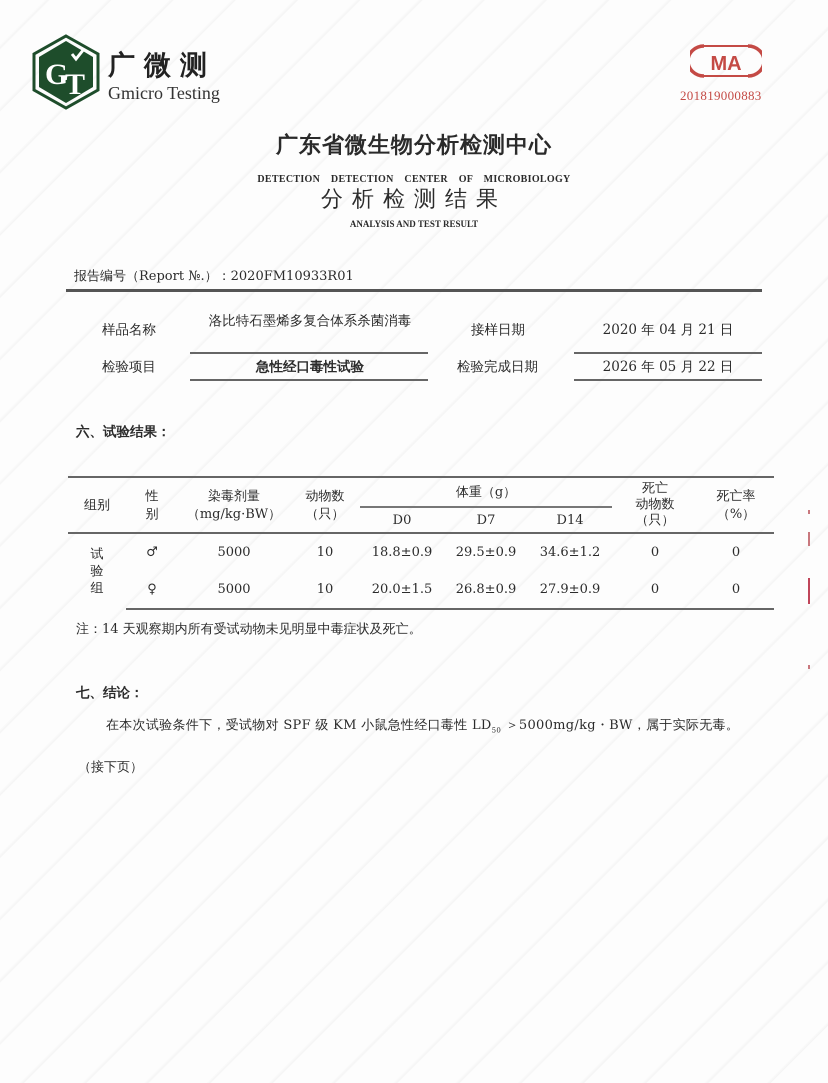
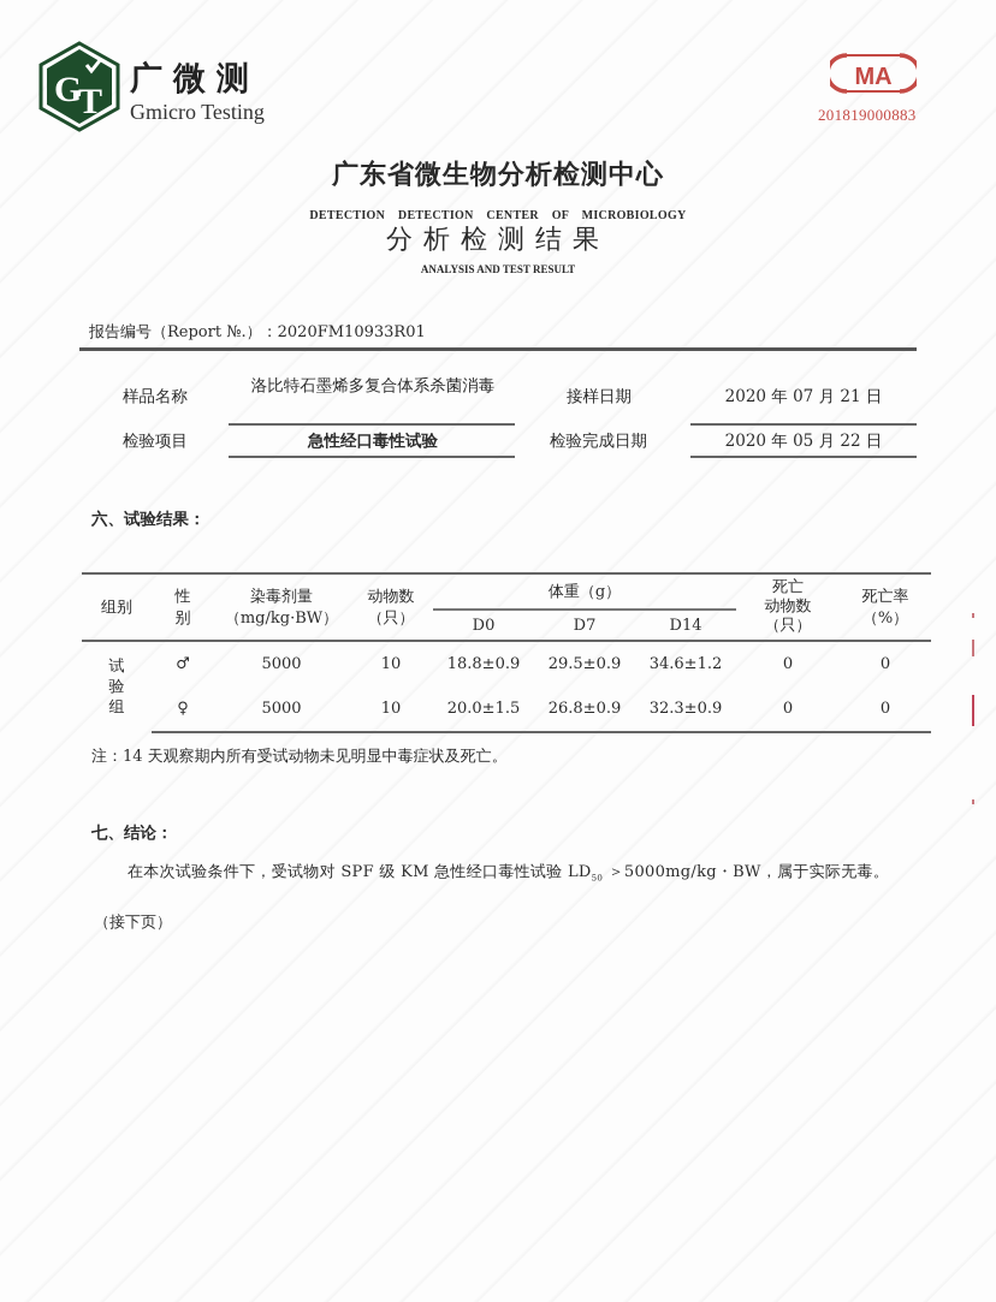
  G
  T
  广微测
  Gmicro Testing
  MA
  201819000883
  广东省微生物分析检测中心
  DETECTION DETECTION CENTER OF MICROBIOLOGY
  分析检测结果
  ANALYSIS AND TEST RESULT
  报告编号（Report №.）：2020FM10933R01
  样品名称
  洛比特石墨烯多复合体系杀菌消毒
  检验项目
  急性经口毒性试验
  接样日期
- 2020 年 04 月 21 日
+ 2020 年 07 月 21 日
  检验完成日期
- 2026 年 05 月 22 日
+ 2020 年 05 月 22 日
  六、试验结果：
  组别	性 别	染毒剂量 （mg/kg·BW）	动物数 （只）	体重（g）	死亡 动物数 （只）	死亡率 （%）
  D0	D7	D14
  试 验 组	♂	5000	10	18.8±0.9	29.5±0.9	34.6±1.2	0	0
- ♀	5000	10	20.0±1.5	26.8±0.9	27.9±0.9	0	0
+ ♀	5000	10	20.0±1.5	26.8±0.9	32.3±0.9	0	0
  注：14 天观察期内所有受试动物未见明显中毒症状及死亡。
  七、结论：
- 在本次试验条件下，受试物对 SPF 级 KM 小鼠急性经口毒性 LD50 ＞5000mg/kg・BW，属于实际无毒。
+ 在本次试验条件下，受试物对 SPF 级 KM 急性经口毒性试验 LD50 ＞5000mg/kg・BW，属于实际无毒。
  （接下页）
